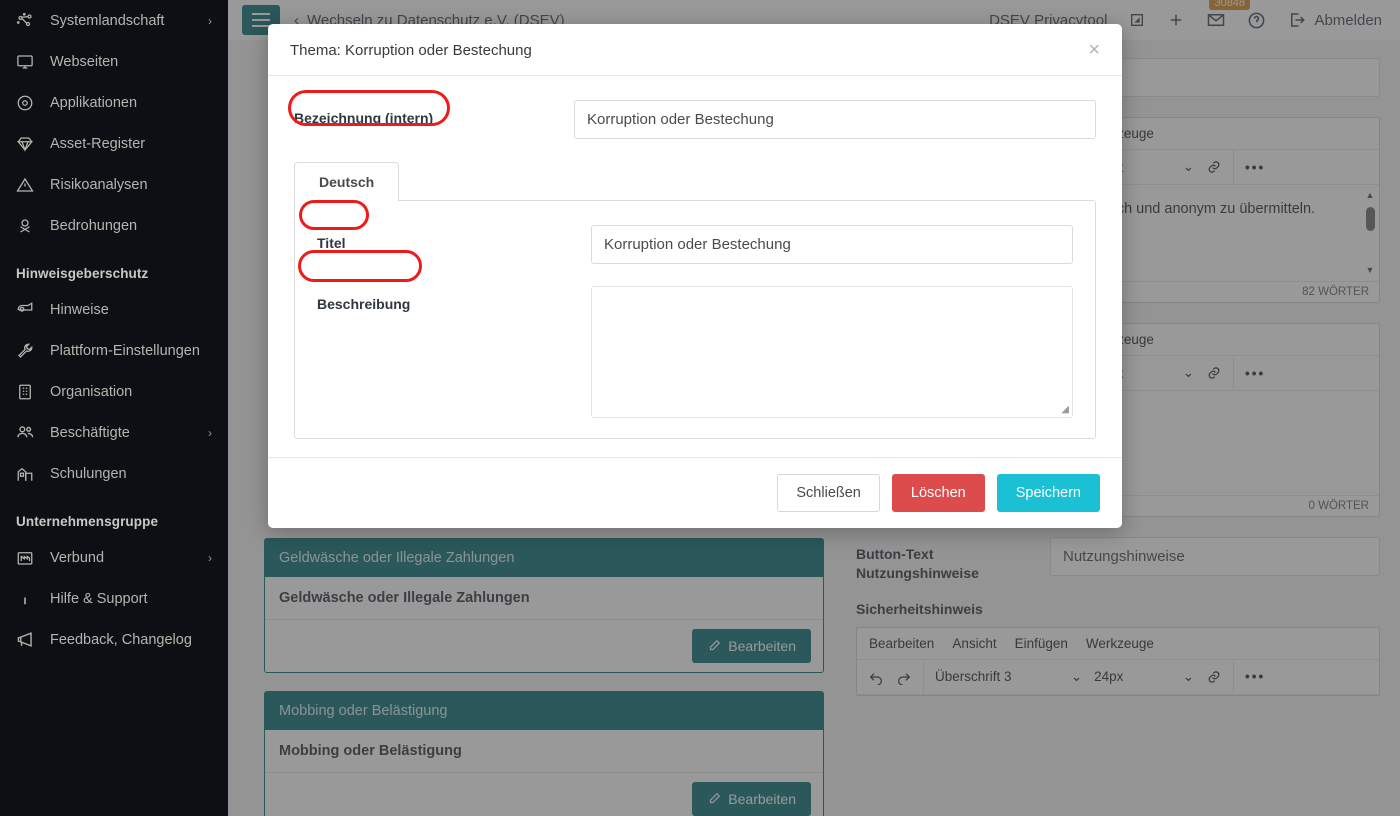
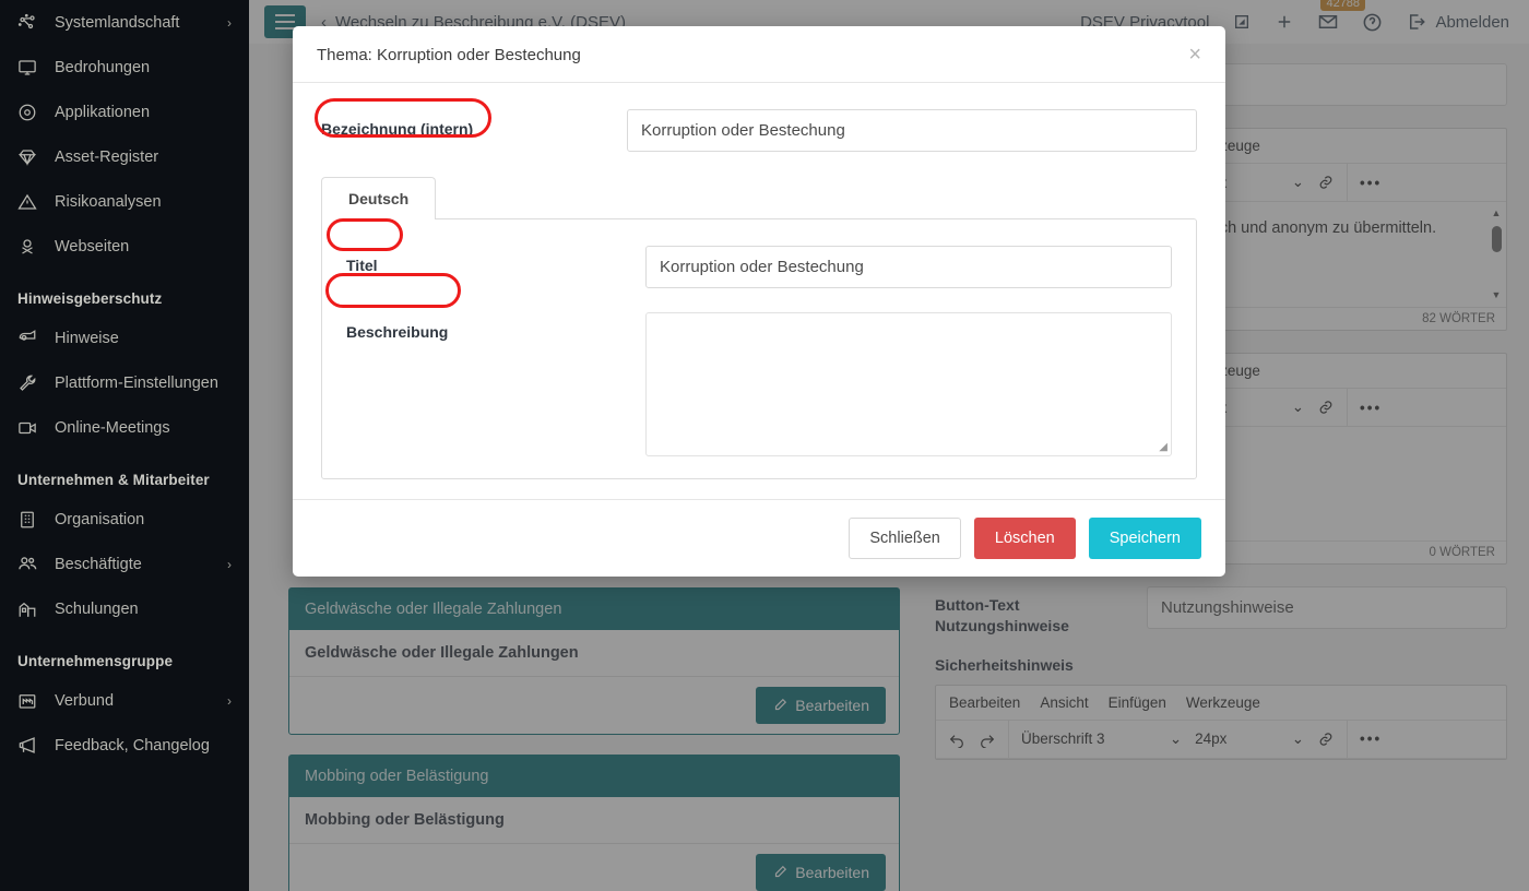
  Systemlandschaft
  ›
- Webseiten
+ Bedrohungen
  Applikationen
  Asset-Register
  Risikoanalysen
- Bedrohungen
+ Webseiten
  Hinweisgeberschutz
  Hinweise
  Plattform-Einstellungen
+ Online-Meetings
+ Unternehmen & Mitarbeiter
  Organisation
  Beschäftigte
  ›
  Schulungen
  Unternehmensgruppe
  Verbund
  ›
- Hilfe & Support
  Feedback, Changelog
  ‹
- Wechseln zu Datenschutz e.V. (DSEV)
+ Wechseln zu Beschreibung e.V. (DSEV)
  DSEV Privacytool
- 30848
+ 42788
  Abmelden
  Geldwäsche oder Illegale Zahlungen
  Geldwäsche oder Illegale Zahlungen
  Bearbeiten
  Mobbing oder Belästigung
  Mobbing oder Belästigung
  Bearbeiten
  ⌄
  •••
  ▲
  ▼
  82 WÖRTER
  ⌄
  •••
  0 WÖRTER
  Button-Text Nutzungshinweise
  Nutzungshinweise
  Sicherheitshinweis
  Bearbeiten
  Ansicht
  Einfügen
  Werkzeuge
  Überschrift 3
  ⌄
  24px
  ⌄
  •••
  Thema: Korruption oder Bestechung
  ×
  Bezeichnung (intern)
  Korruption oder Bestechung
  Deutsch
  Titel
  Korruption oder Bestechung
  Beschreibung
  ◢
  Schließen
  Löschen
  Speichern
